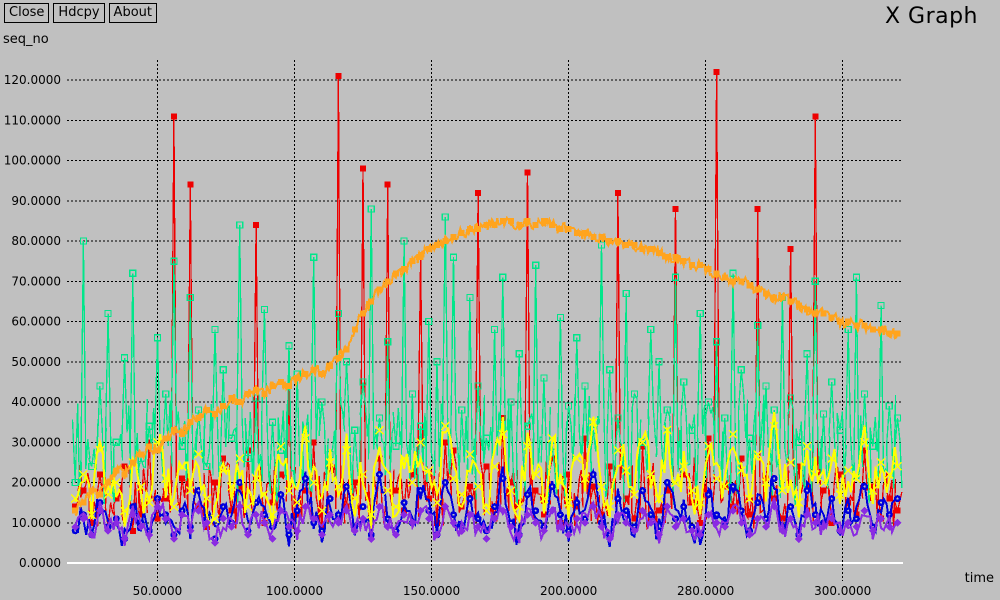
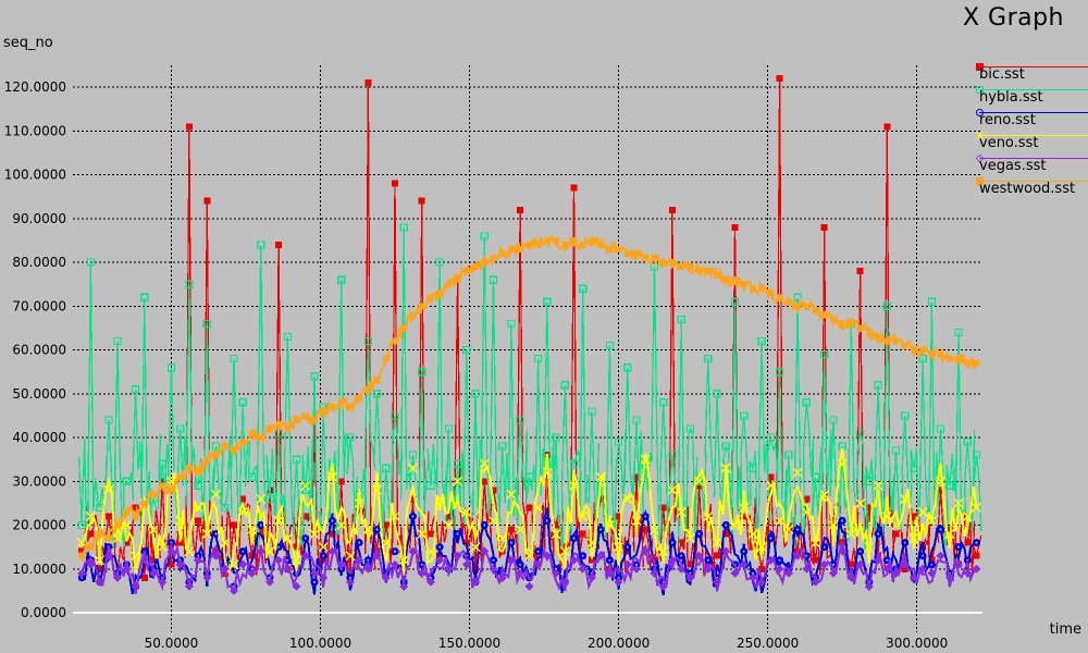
- Close
- Hdcpy
- About
  X Graph
  seq_no
  time
  0.0000
  10.0000
  20.0000
  30.0000
  40.0000
  50.0000
  60.0000
  70.0000
  80.0000
  90.0000
  100.0000
  110.0000
  120.0000
  50.0000
  100.0000
  150.0000
  200.0000
- 280.0000
+ 250.0000
  300.0000
+ bic.sst
+ hybla.sst
+ reno.sst
+ veno.sst
+ vegas.sst
+ westwood.sst
